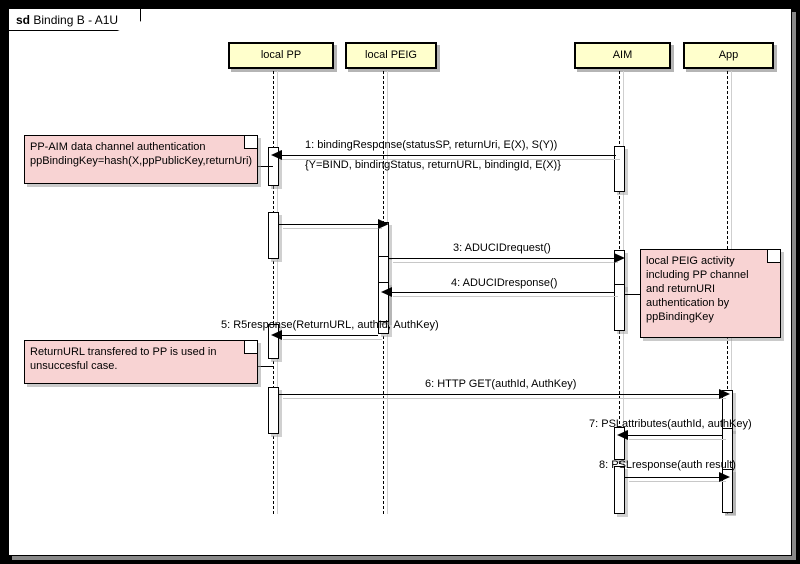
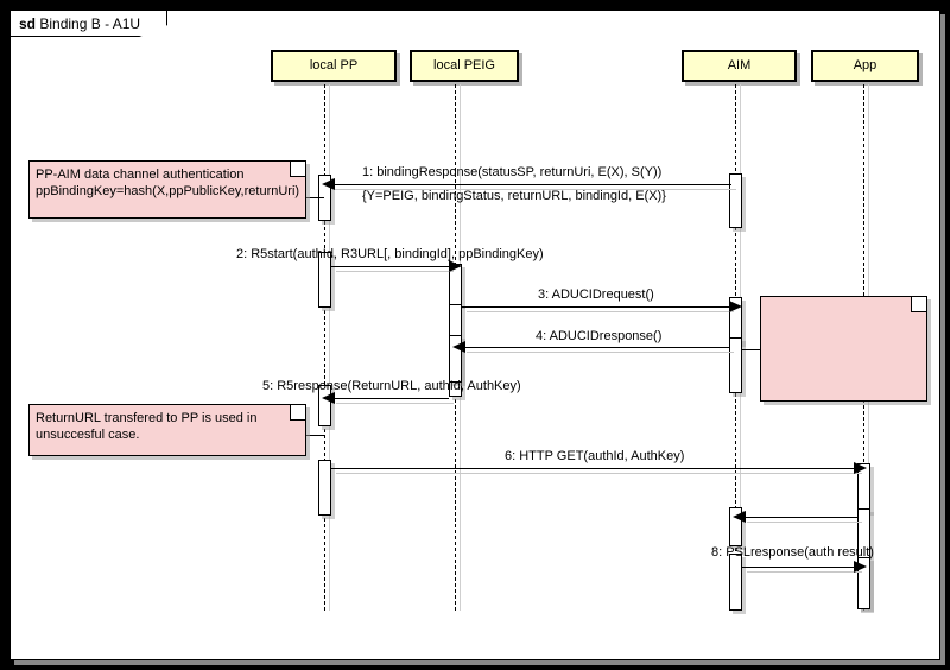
  sd Binding B - A1U
  local PP
  local PEIG
  AIM
  App
  1: bindingResponse(statusSP, returnUri, E(X), S(Y))
- {Y=BIND, bindingStatus, returnURL, bindingId, E(X)}
+ {Y=PEIG, bindingStatus, returnURL, bindingId, E(X)}
+ 2: R5start(authId, R3URL[, bindingId], ppBindingKey)
  3: ADUCIDrequest()
  4: ADUCIDresponse()
  5: R5response(ReturnURL, authId, AuthKey)
  6: HTTP GET(authId, AuthKey)
- 7: PSLattributes(authId, authKey)
  8: PSLresponse(auth result)
  PP-AIM data channel authentication
  ppBindingKey=hash(X,ppPublicKey,returnUri)
- local PEIG activity
- including PP channel
- and returnURI
- authentication by
- ppBindingKey
  ReturnURL transfered to PP is used in
  unsuccesful case.
